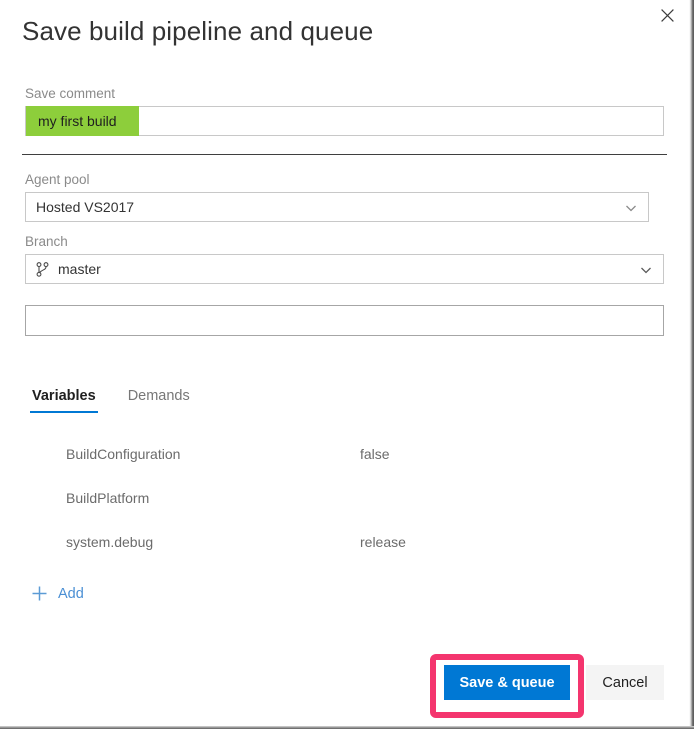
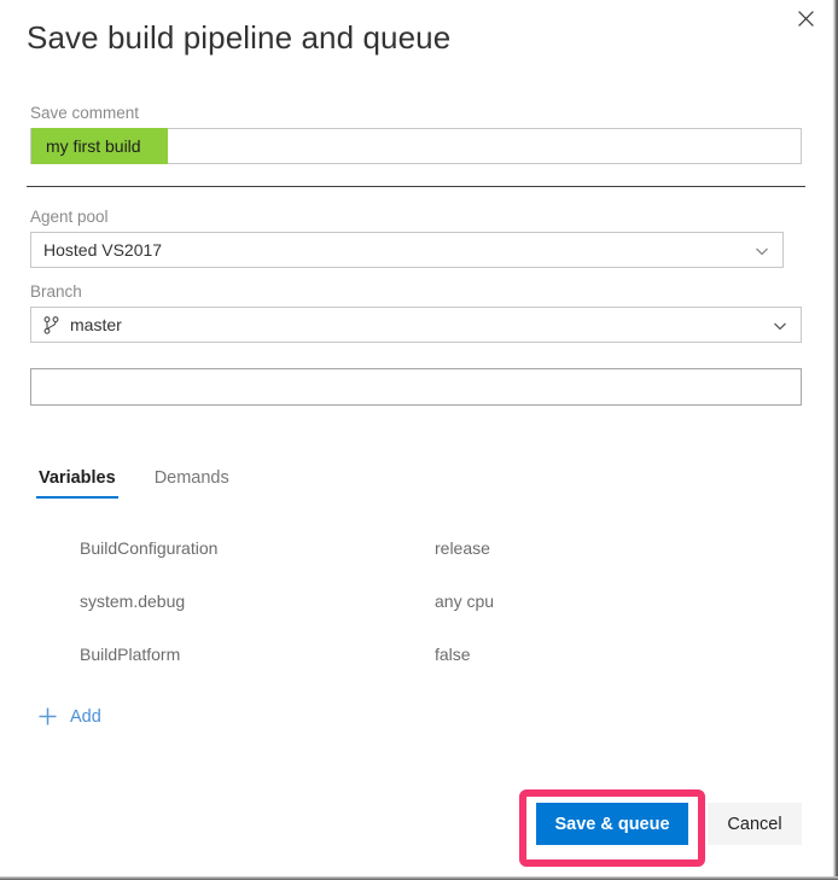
  Save build pipeline and queue
  Save comment
  my first build
  Agent pool
  Hosted VS2017
  Branch
  master
  Variables
  Demands
  BuildConfiguration
- false
+ release
- BuildPlatform
+ system.debug
+ any cpu
- system.debug
+ BuildPlatform
- release
+ false
  Add
  Save & queue
  Cancel
